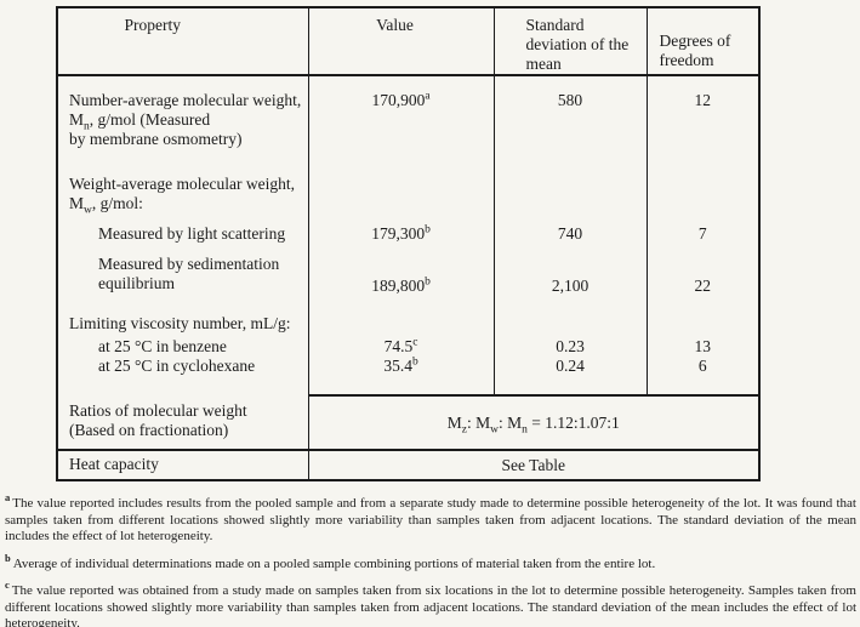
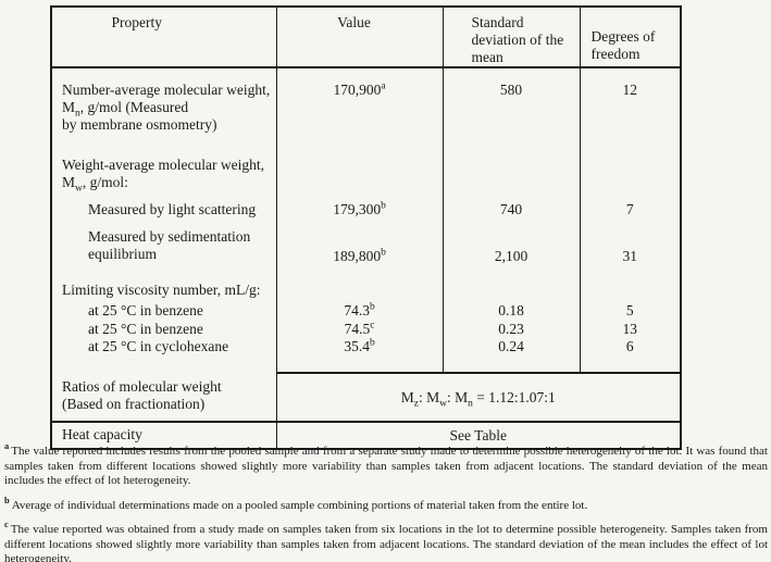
  Property	Value	Standard deviation of the mean	Degrees of freedom
  Number-average molecular weight, Mn, g/mol (Measured by membrane osmometry)	170,900a	580	12
  Weight-average molecular weight, Mw, g/mol:
  Measured by light scattering	179,300b	740	7
- Measured by sedimentation equilibrium	189,800b	2,100	22
+ Measured by sedimentation equilibrium	189,800b	2,100	31
  Limiting viscosity number, mL/g:
+ at 25 °C in benzene	74.3b	0.18	5
  at 25 °C in benzene	74.5c	0.23	13
  at 25 °C in cyclohexane	35.4b	0.24	6
  Ratios of molecular weight (Based on fractionation)	Mz: Mw: Mn = 1.12:1.07:1
  Heat capacity	See Table
  a The value reported includes results from the pooled sample and from a separate study made to determine possible heterogeneity of the lot. It was found that samples taken from different locations showed slightly more variability than samples taken from adjacent locations. The standard deviation of the mean includes the effect of lot heterogeneity.
  b Average of individual determinations made on a pooled sample combining portions of material taken from the entire lot.
  c The value reported was obtained from a study made on samples taken from six locations in the lot to determine possible heterogeneity. Samples taken from different locations showed slightly more variability than samples taken from adjacent locations. The standard deviation of the mean includes the effect of lot heterogeneity.
